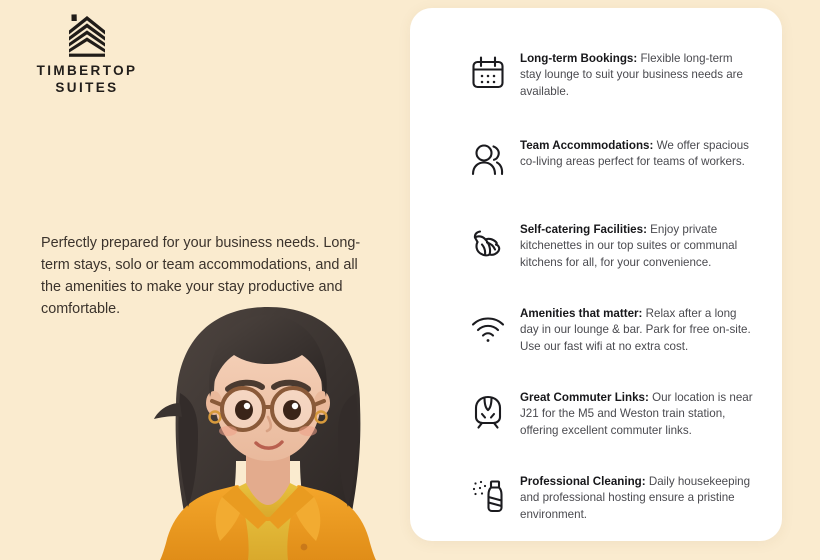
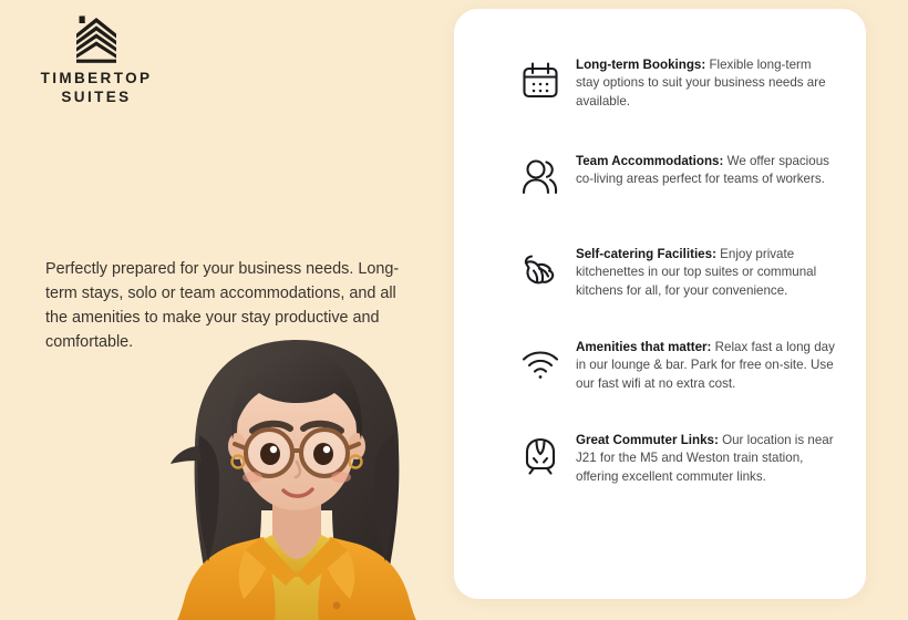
  TIMBERTOP
  SUITES
  Perfectly prepared for your business needs. Long-term stays, solo or team accommodations, and all the amenities to make your stay productive and comfortable.
- Long-term Bookings: Flexible long-term stay lounge to suit your business needs are available.
+ Long-term Bookings: Flexible long-term stay options to suit your business needs are available.
  Team Accommodations: We offer spacious co-living areas perfect for teams of workers.
  Self-catering Facilities: Enjoy private kitchenettes in our top suites or communal kitchens for all, for your convenience.
- Amenities that matter: Relax after a long day in our lounge & bar. Park for free on-site. Use our fast wifi at no extra cost.
+ Amenities that matter: Relax fast a long day in our lounge & bar. Park for free on-site. Use our fast wifi at no extra cost.
  Great Commuter Links: Our location is near J21 for the M5 and Weston train station, offering excellent commuter links.
- Professional Cleaning: Daily housekeeping and professional hosting ensure a pristine environment.
